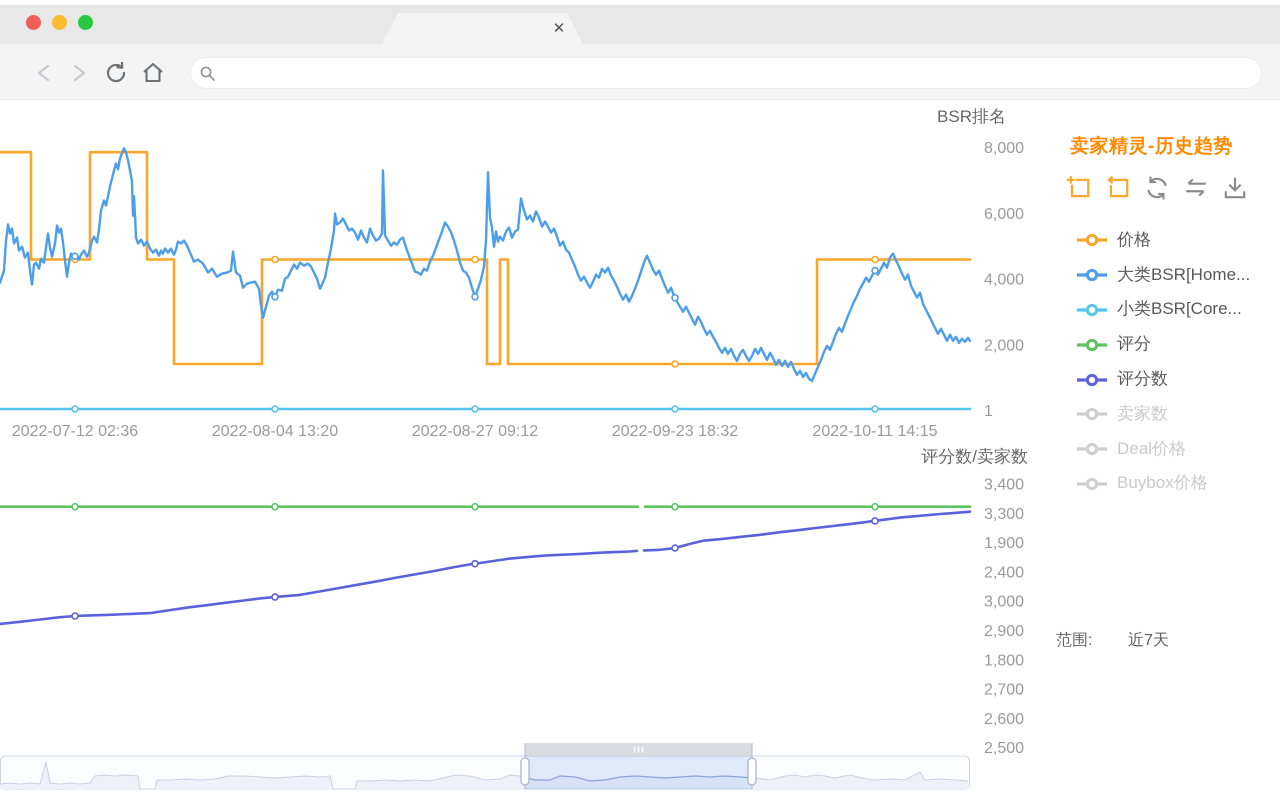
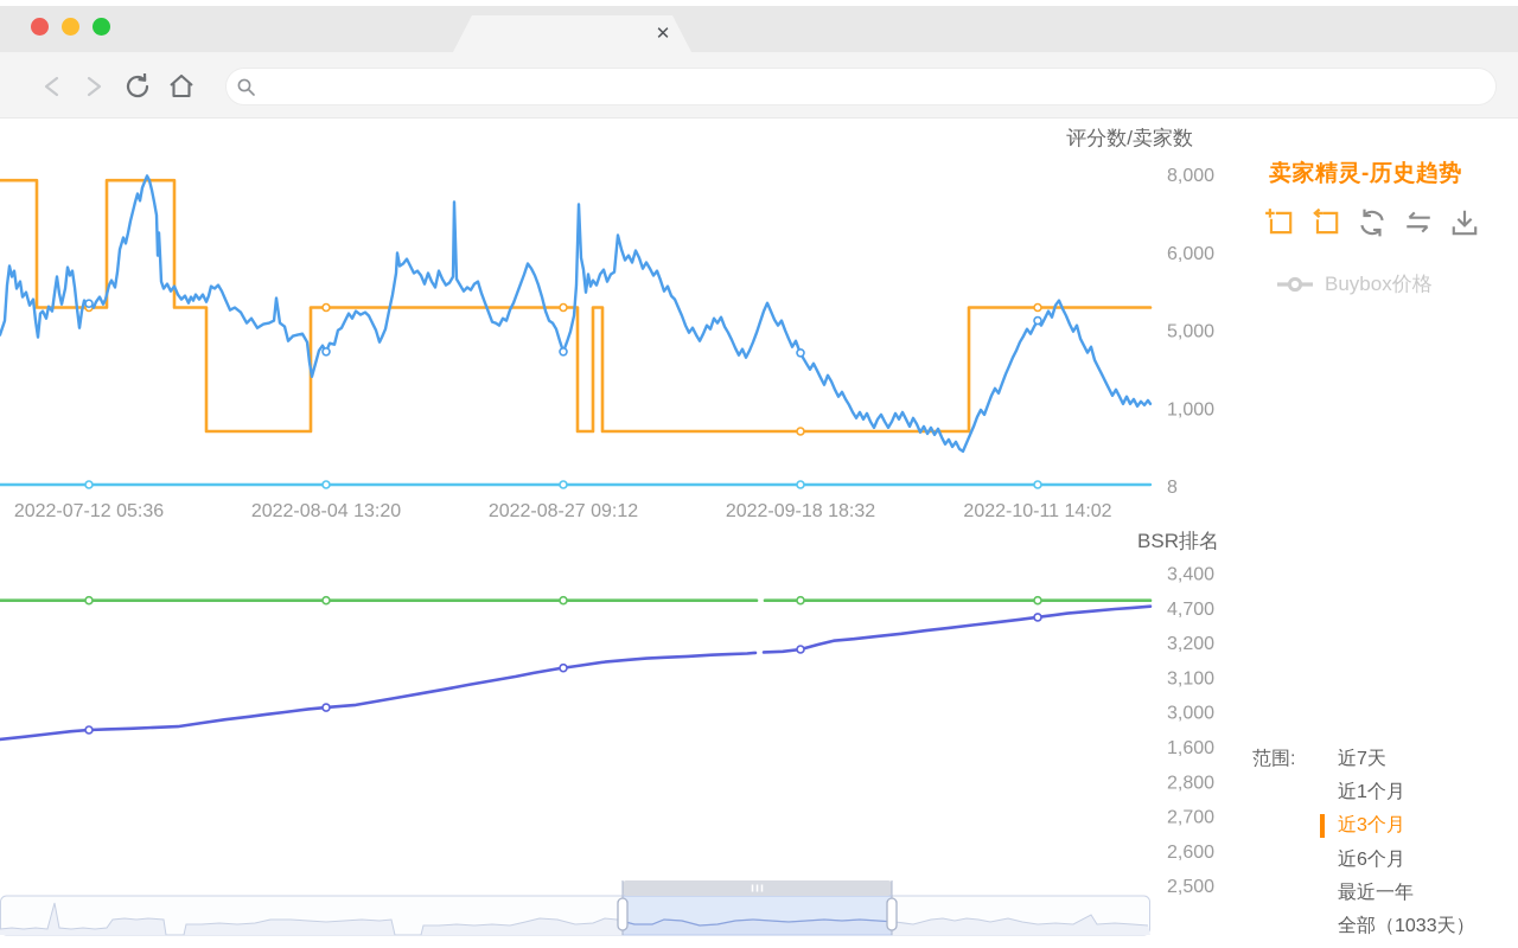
  ✕
- BSR排名
+ 评分数/卖家数
  8,000
  6,000
- 4,000
+ 5,000
- 2,000
+ 1,000
- 1
+ 8
- 2022-07-12 02:36
+ 2022-07-12 05:36
  2022-08-04 13:20
  2022-08-27 09:12
- 2022-09-23 18:32
+ 2022-09-18 18:32
- 2022-10-11 14:15
+ 2022-10-11 14:02
- 评分数/卖家数
+ BSR排名
  3,400
- 3,300
+ 4,700
- 1,900
+ 3,200
- 2,400
+ 3,100
  3,000
- 2,900
+ 1,600
- 1,800
+ 2,800
  2,700
  2,600
  2,500
  卖家精灵-历史趋势
- 价格
- 大类BSR[Home...
- 小类BSR[Core...
- 评分
- 评分数
- 卖家数
- Deal价格
  Buybox价格
  范围:
  近7天
+ 近1个月
+ 近3个月
+ 近6个月
+ 最近一年
+ 全部（1033天）
